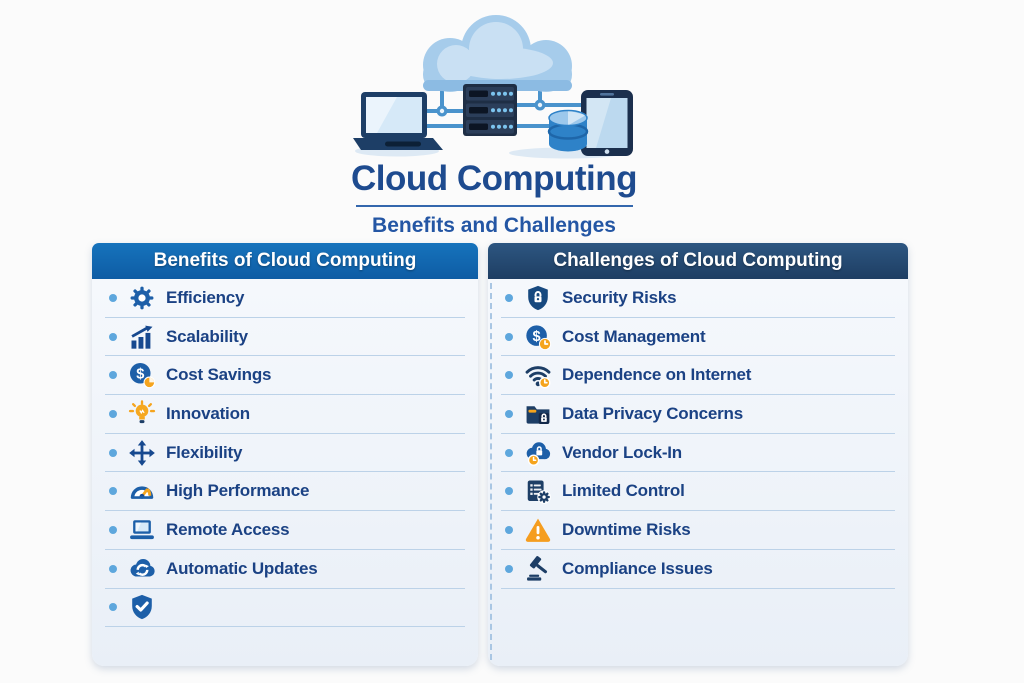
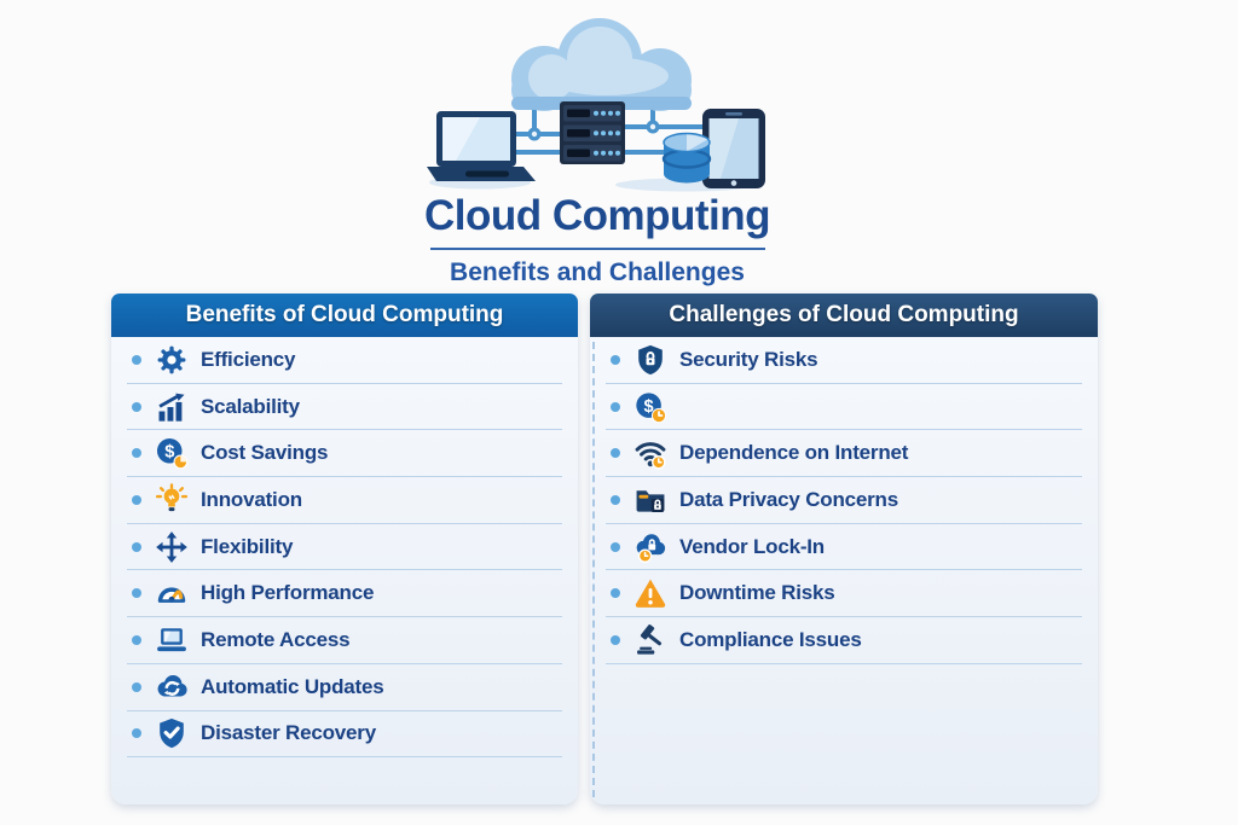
  Cloud Computing
  Benefits and Challenges
  Benefits of Cloud Computing
  Efficiency
  Scalability
  $
  Cost Savings
  Innovation
  Flexibility
  High Performance
  Remote Access
  Automatic Updates
+ Disaster Recovery
  Challenges of Cloud Computing
  Security Risks
  $
- Cost Management
  Dependence on Internet
  Data Privacy Concerns
  Vendor Lock-In
- Limited Control
  Downtime Risks
  Compliance Issues
